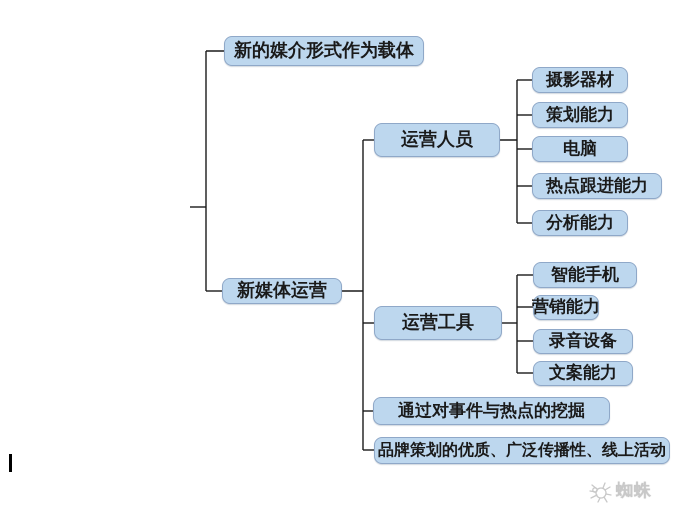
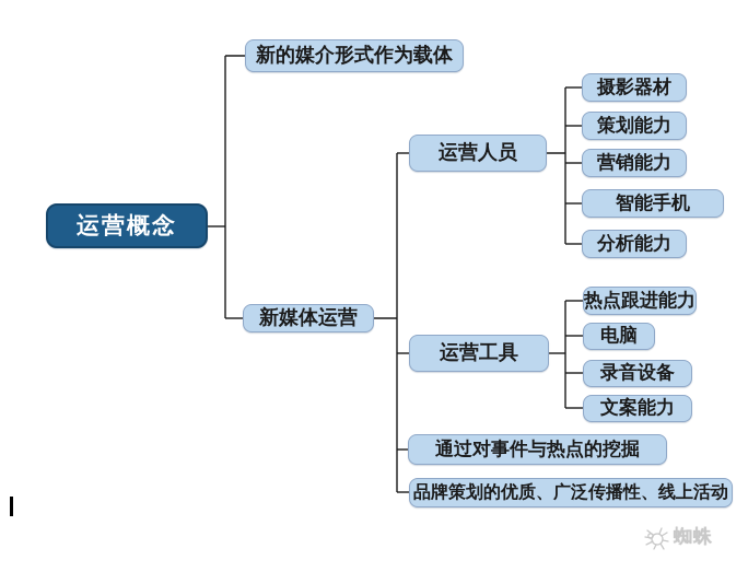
+ 运营概念
  新的媒介形式作为载体
  新媒体运营
  运营人员
  摄影器材
  策划能力
- 电脑
+ 营销能力
- 热点跟进能力
+ 智能手机
  分析能力
  运营工具
- 智能手机
+ 热点跟进能力
- 营销能力
+ 电脑
  录音设备
  文案能力
  通过对事件与热点的挖掘
  品牌策划的优质、广泛传播性、线上活动
  蜘蛛
